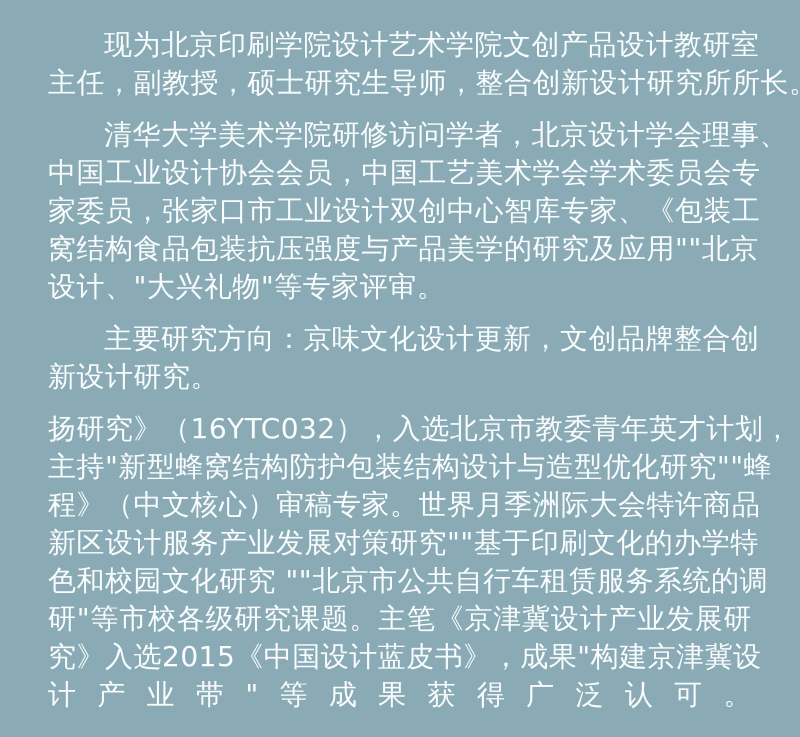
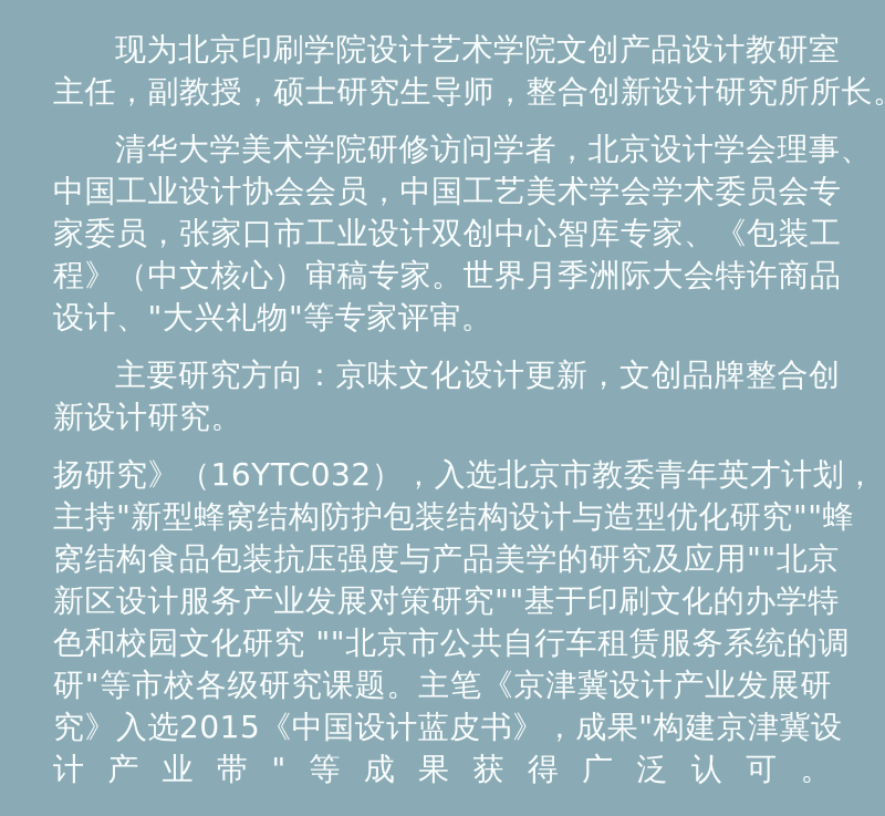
  现为北京印刷学院设计艺术学院文创产品设计教研室
  主任，副教授，硕士研究生导师，整合创新设计研究所所长
  清华大学美术学院研修访问学者，北京设计学会理事、
  中国工业设计协会会员，中国工艺美术学会学术委员会专
  家委员，张家口市工业设计双创中心智库专家、《包装工
- 窝结构食品包装抗压强度与产品美学的研究及应用""北京
+ 程》（中文核心）审稿专家。世界月季洲际大会特许商品
  设计、"大兴礼物"等专家评审。
  主要研究方向：京味文化设计更新，文创品牌整合创
  新设计研究。
  扬研究》（16YTC032），入选北京市教委青年英才计划，
  主持"新型蜂窝结构防护包装结构设计与造型优化研究""蜂
- 程》（中文核心）审稿专家。世界月季洲际大会特许商品
+ 窝结构食品包装抗压强度与产品美学的研究及应用""北京
  新区设计服务产业发展对策研究""基于印刷文化的办学特
  色和校园文化研究 ""北京市公共自行车租赁服务系统的调
  研"等市校各级研究课题。主笔《京津冀设计产业发展研
  究》入选2015《中国设计蓝皮书》，成果"构建京津冀设
  计产业带"等成果获得广泛认可。
